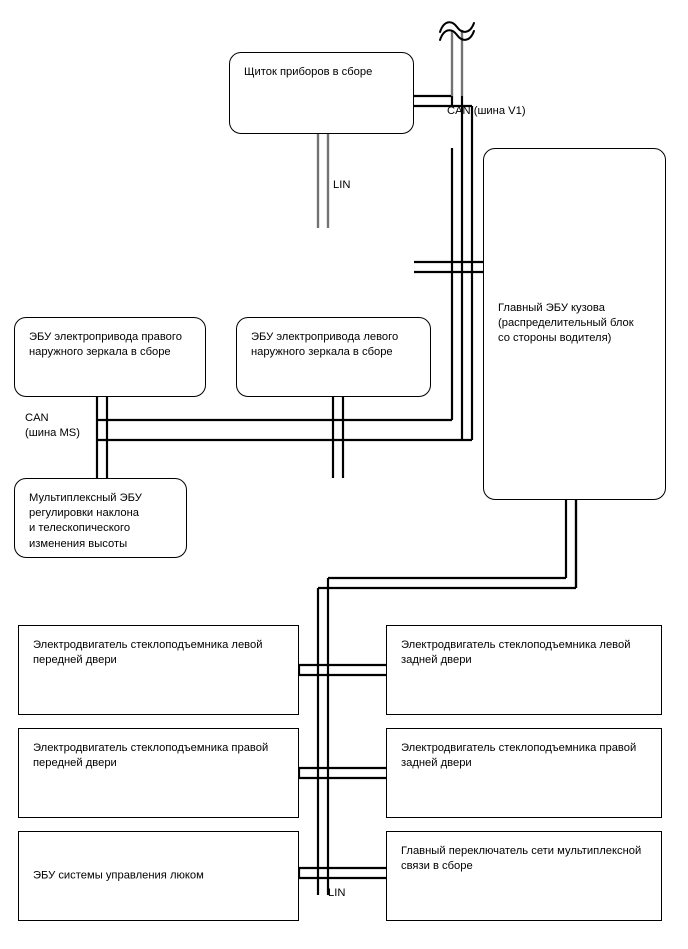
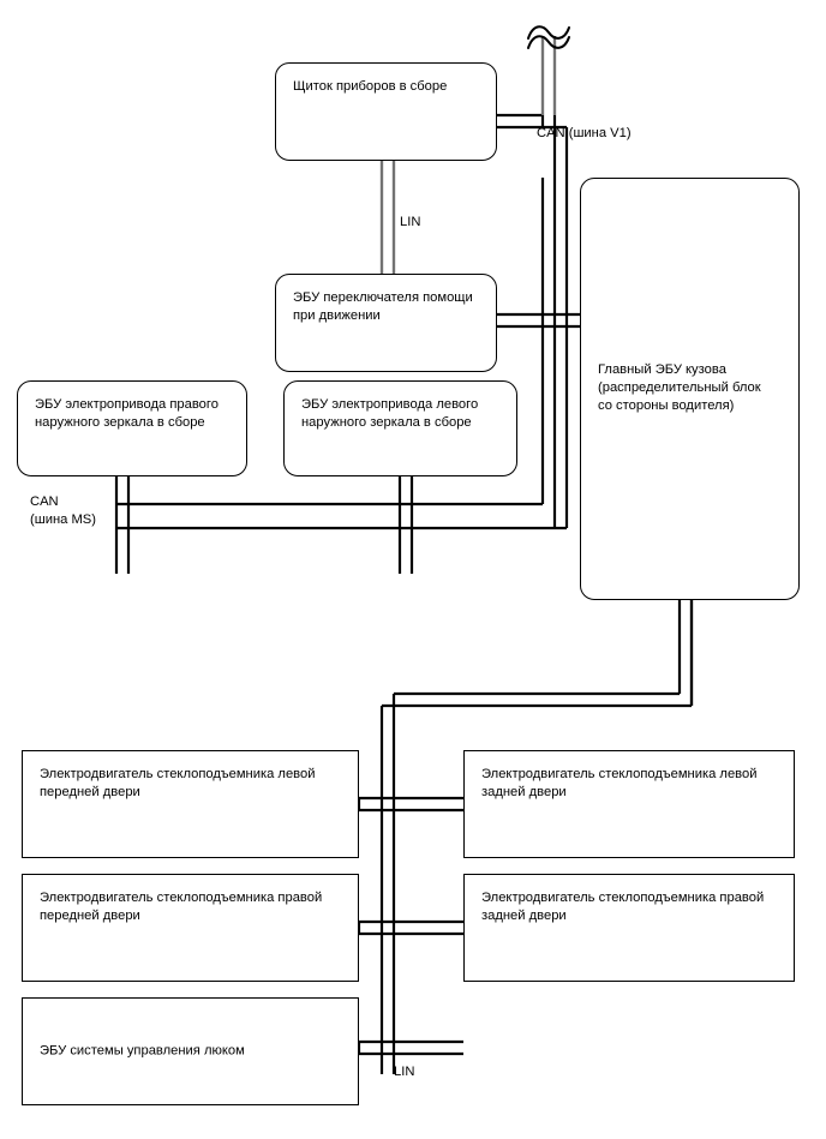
  Щиток приборов в сборе
+ ЭБУ переключателя помощи
+ при движении
  ЭБУ электропривода правого
  наружного зеркала в сборе
  ЭБУ электропривода левого
  наружного зеркала в сборе
  Главный ЭБУ кузова
  (распределительный блок
  со стороны водителя)
- Мультиплексный ЭБУ
- регулировки наклона
- и телескопического
- изменения высоты
  Электродвигатель стеклоподъемника левой
  передней двери
  Электродвигатель стеклоподъемника левой
  задней двери
  Электродвигатель стеклоподъемника правой
  передней двери
  Электродвигатель стеклоподъемника правой
  задней двери
  ЭБУ системы управления люком
- Главный переключатель сети мультиплексной
- связи в сборе
  CAN (шина V1)
  LIN
  CAN
  (шина MS)
  LIN
